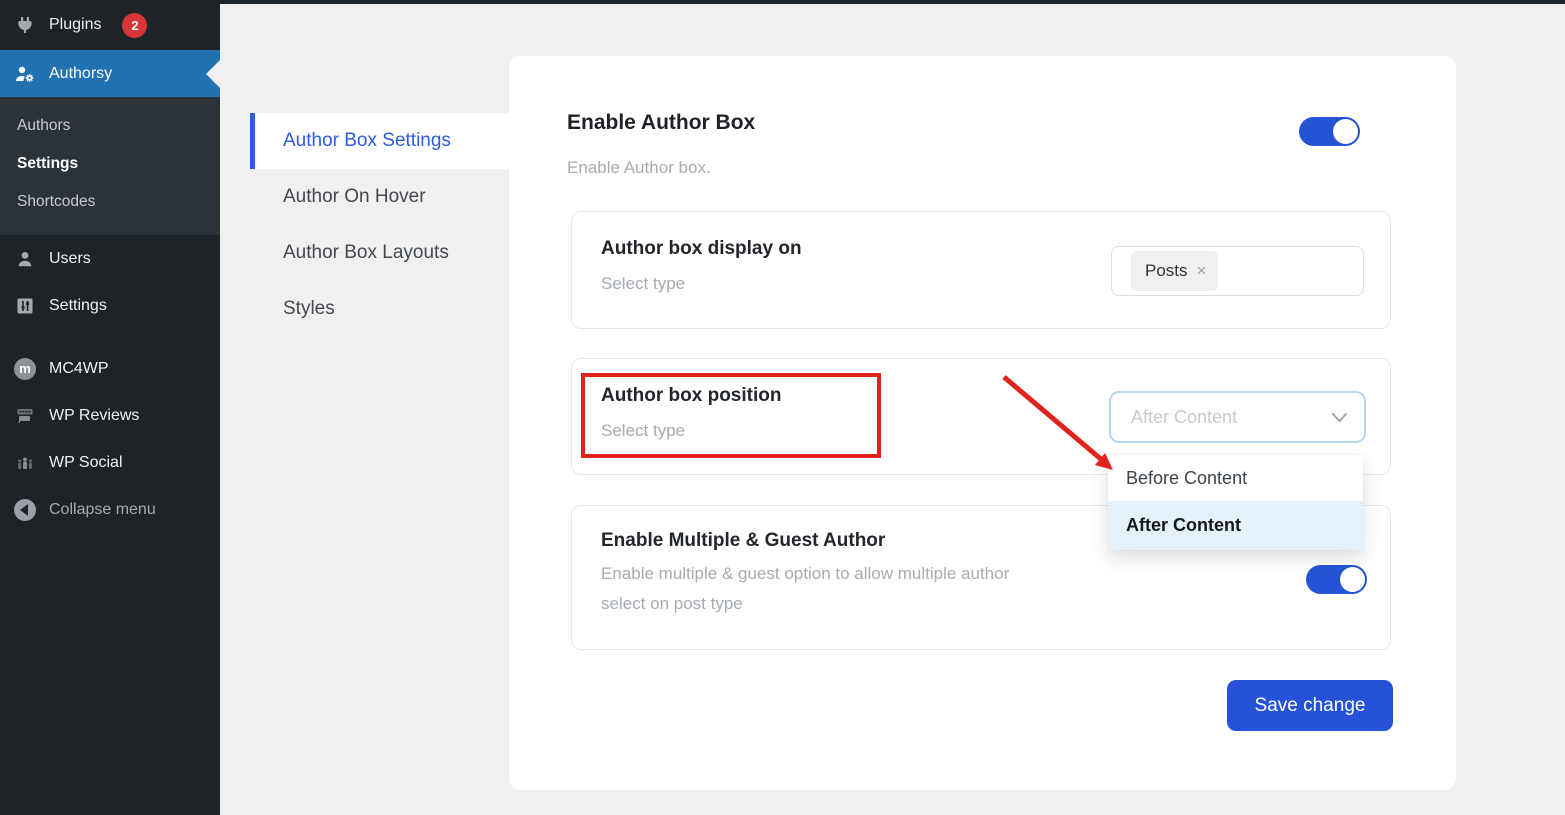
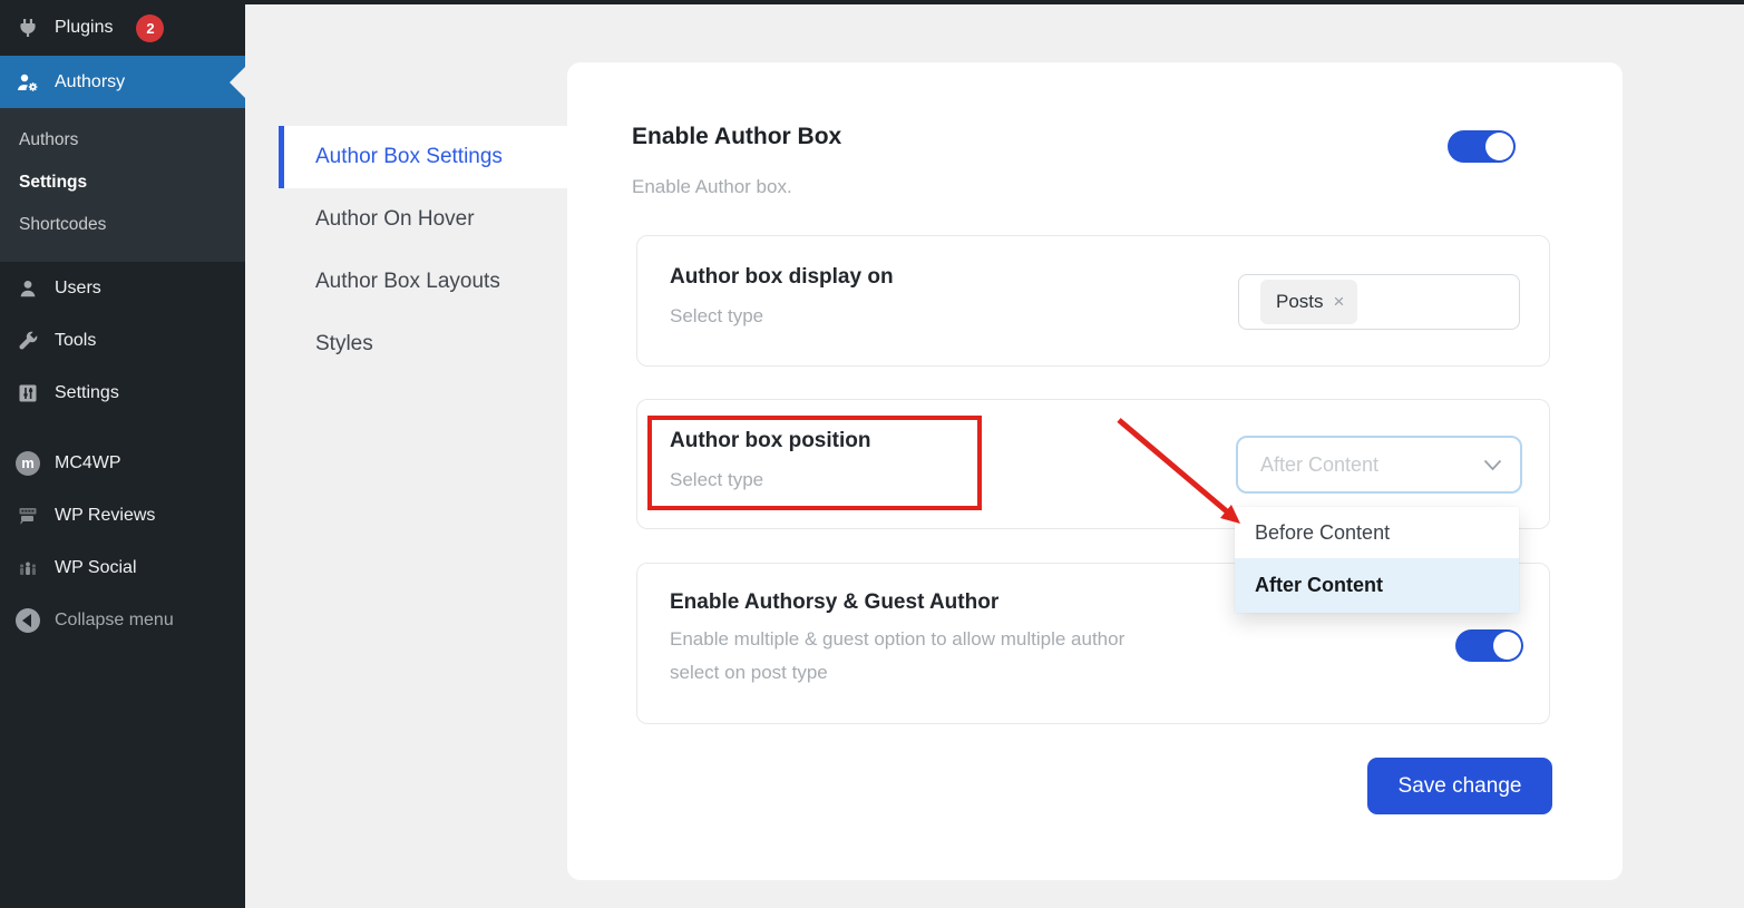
  Plugins
  2
  Authorsy
  Authors
  Settings
  Shortcodes
  Users
+ Tools
  Settings
  m
  MC4WP
  WP Reviews
  WP Social
  Collapse menu
  Author Box Settings
  Author On Hover
  Author Box Layouts
  Styles
  Enable Author Box
  Enable Author box.
  Author box display on
  Select type
  Posts
  ×
  Author box position
  Select type
  After Content
  Before Content
  After Content
- Enable Multiple & Guest Author
+ Enable Authorsy & Guest Author
  Enable multiple & guest option to allow multiple author
  select on post type
  Save change
